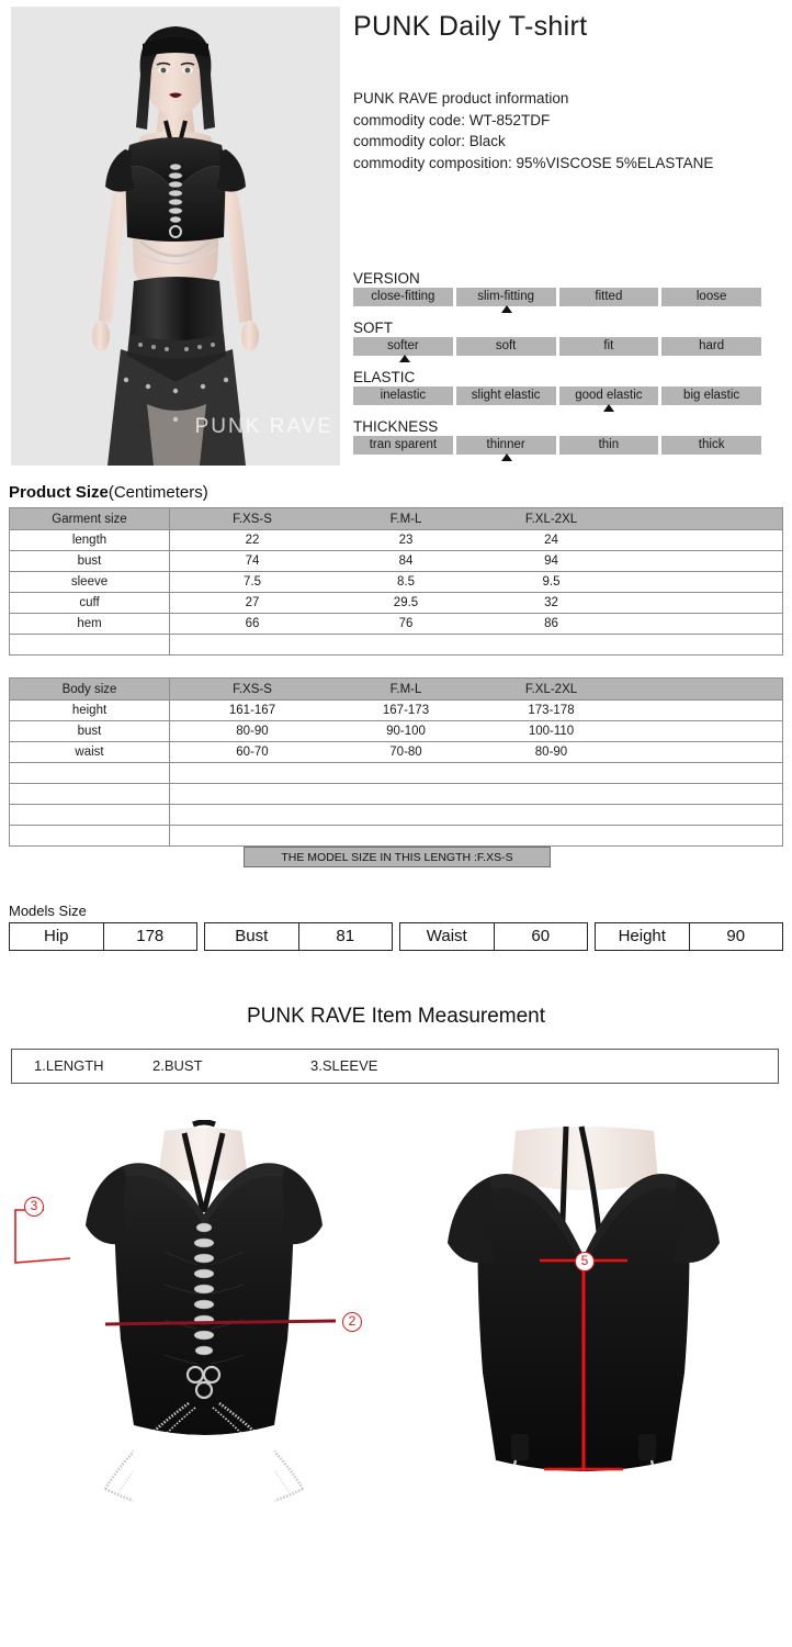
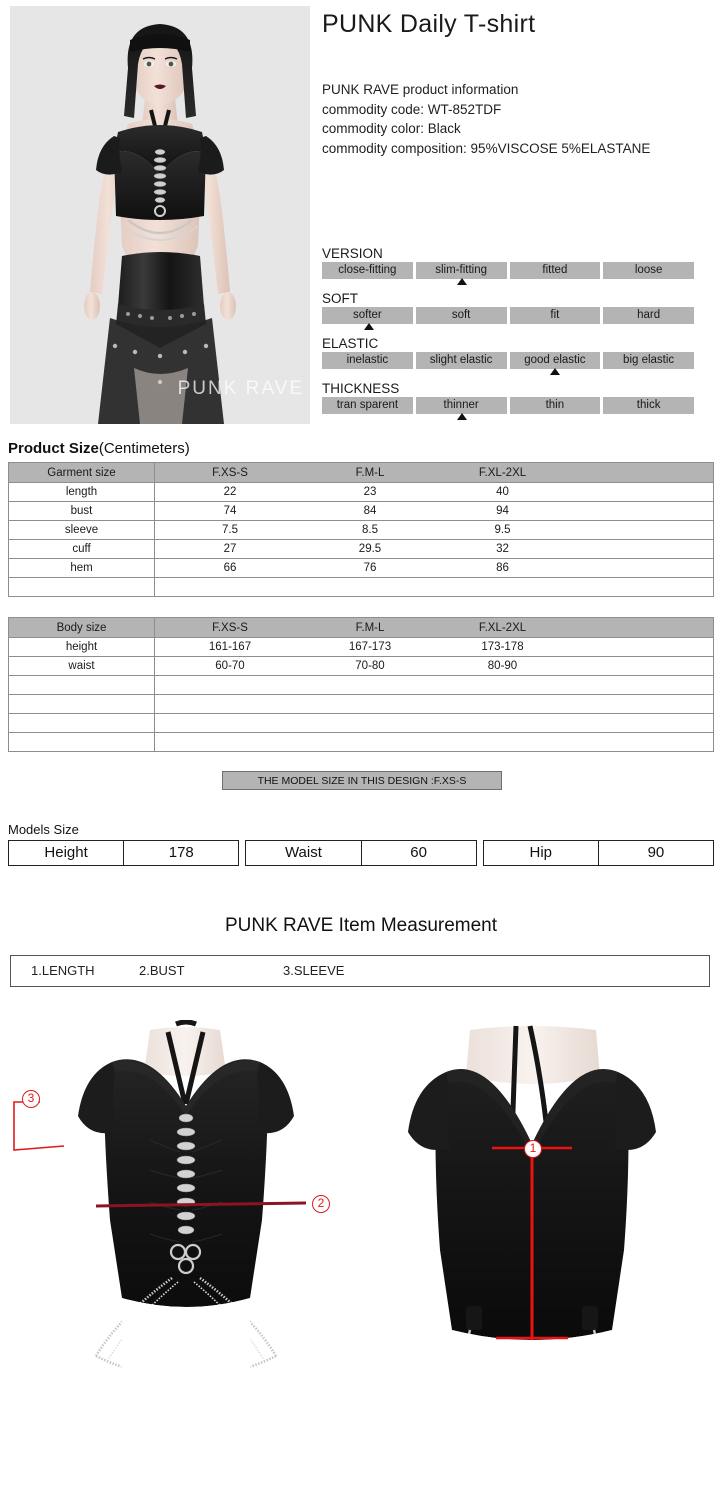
  PUNK RAVE
  PUNK Daily T-shirt
  PUNK RAVE product information
  commodity code: WT-852TDF
  commodity color: Black
  commodity composition: 95%VISCOSE 5%ELASTANE
  VERSION
  close-fitting
  slim-fitting
  fitted
  loose
  SOFT
  softer
  soft
  fit
  hard
  ELASTIC
  inelastic
  slight elastic
  good elastic
  big elastic
  THICKNESS
  tran sparent
  thinner
  thin
  thick
  Product Size(Centimeters)
  Garment size	F.XS-S F.M-L F.XL-2XL
- length	22 23 24
+ length	22 23 40
  bust	74 84 94
  sleeve	7.5 8.5 9.5
  cuff	27 29.5 32
  hem	66 76 86
  Body size	F.XS-S F.M-L F.XL-2XL
  height	161-167 167-173 173-178
- bust	80-90 90-100 100-110
  waist	60-70 70-80 80-90
- THE MODEL SIZE IN THIS LENGTH :F.XS-S
+ THE MODEL SIZE IN THIS DESIGN :F.XS-S
  Models Size
- Hip
+ Height
  178
- Bust
- 81
  Waist
  60
- Height
+ Hip
  90
  PUNK RAVE Item Measurement
  1.LENGTH
  2.BUST
  3.SLEEVE
  3
  2
- 5
+ 1
